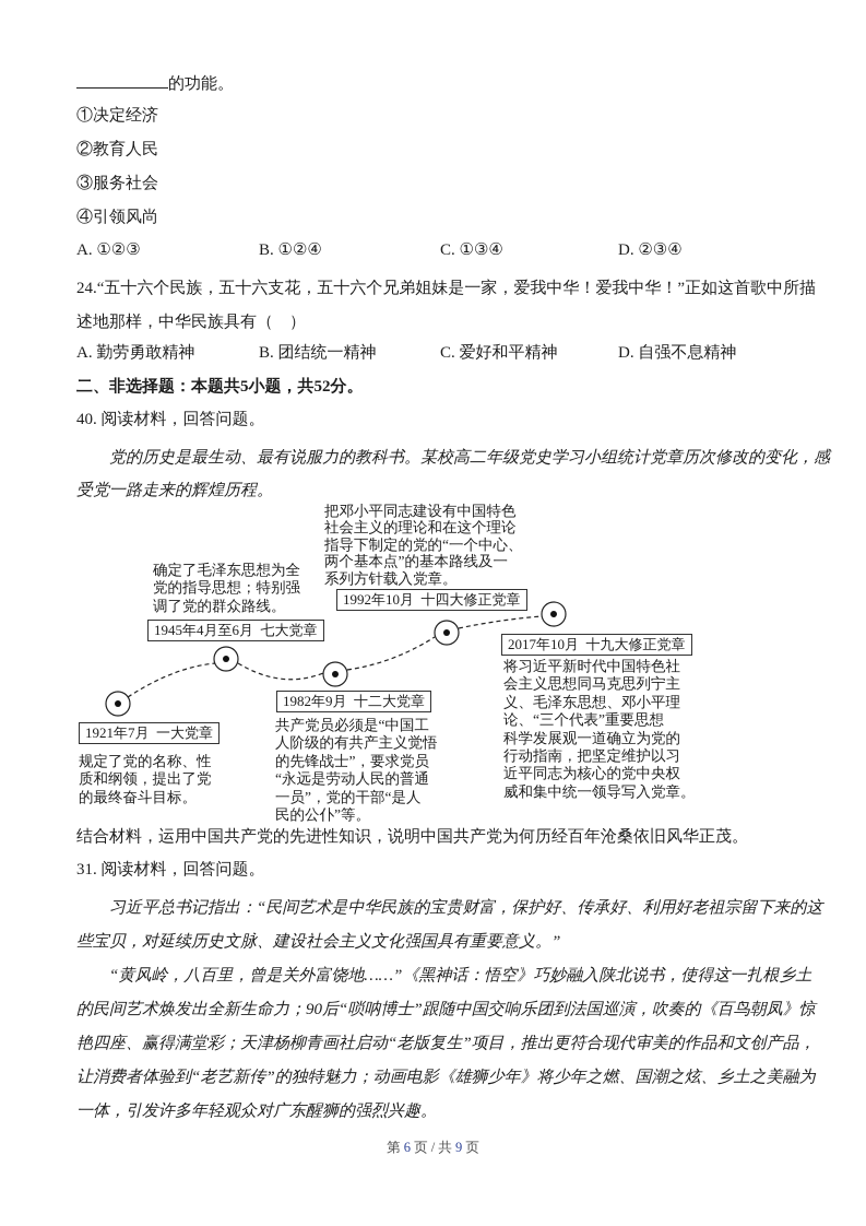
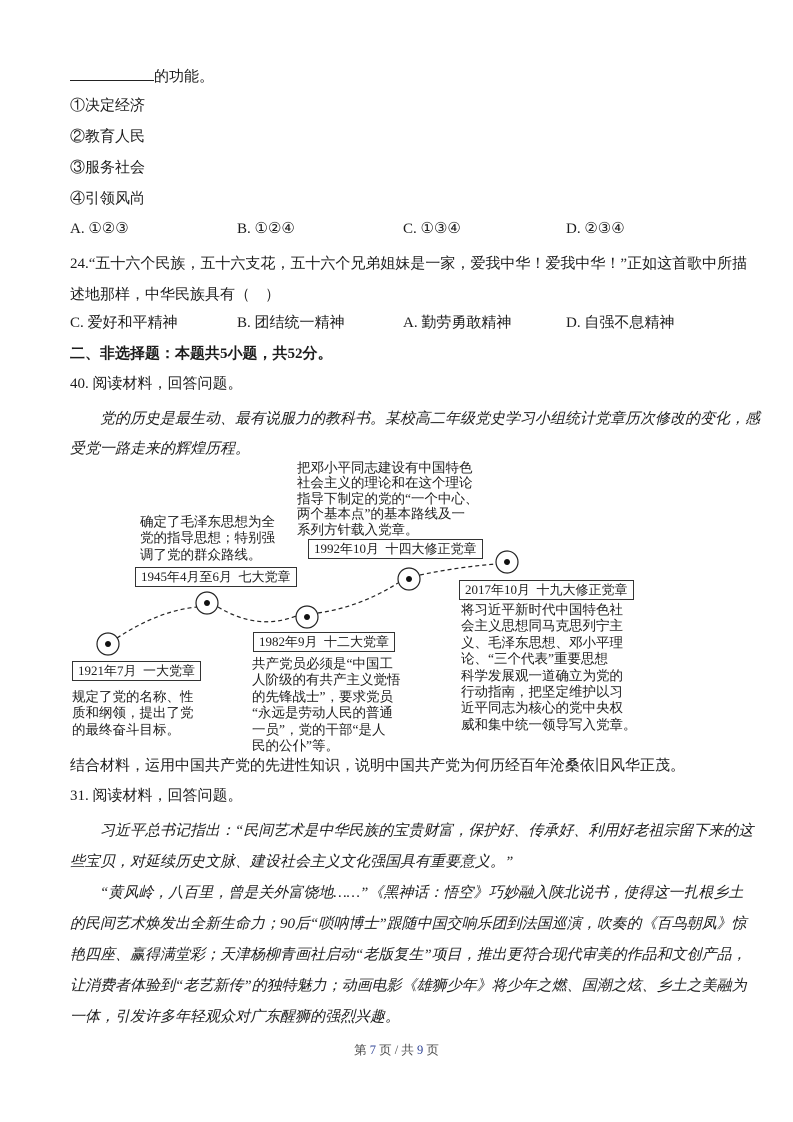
  的功能。
  ①决定经济
  ②教育人民
  ③服务社会
  ④引领风尚
  A. ①②③
  B. ①②④
  C. ①③④
  D. ②③④
  24.“五十六个民族，五十六支花，五十六个兄弟姐妹是一家，爱我中华！爱我中华！”正如这首歌中所描
  述地那样，中华民族具有（ ）
- A. 勤劳勇敢精神
+ C. 爱好和平精神
  B. 团结统一精神
- C. 爱好和平精神
+ A. 勤劳勇敢精神
  D. 自强不息精神
  二、非选择题：本题共5小题，共52分。
  40. 阅读材料，回答问题。
  党的历史是最生动、最有说服力的教科书。某校高二年级党史学习小组统计党章历次修改的变化，感
  受党一路走来的辉煌历程。
  把邓小平同志建设有中国特色
  社会主义的理论和在这个理论
  指导下制定的党的“一个中心、
  两个基本点”的基本路线及一
  系列方针载入党章。
  确定了毛泽东思想为全
  党的指导思想；特别强
  调了党的群众路线。
  1992年10月 十四大修正党章
  1945年4月至6月 七大党章
  2017年10月 十九大修正党章
  1982年9月 十二大党章
  1921年7月 一大党章
  将习近平新时代中国特色社
  会主义思想同马克思列宁主
  义、毛泽东思想、邓小平理
  论、“三个代表”重要思想
  科学发展观一道确立为党的
  行动指南，把坚定维护以习
  近平同志为核心的党中央权
  威和集中统一领导写入党章。
  共产党员必须是“中国工
  人阶级的有共产主义觉悟
  的先锋战士”，要求党员
  “永远是劳动人民的普通
  一员”，党的干部“是人
  民的公仆”等。
  规定了党的名称、性
  质和纲领，提出了党
  的最终奋斗目标。
  结合材料，运用中国共产党的先进性知识，说明中国共产党为何历经百年沧桑依旧风华正茂。
  31. 阅读材料，回答问题。
  习近平总书记指出：“民间艺术是中华民族的宝贵财富，保护好、传承好、利用好老祖宗留下来的这
  些宝贝，对延续历史文脉、建设社会主义文化强国具有重要意义。”
  “黄风岭，八百里，曾是关外富饶地……”《黑神话：悟空》巧妙融入陕北说书，使得这一扎根乡土
  的民间艺术焕发出全新生命力；90后“唢呐博士”跟随中国交响乐团到法国巡演，吹奏的《百鸟朝凤》惊
  艳四座、赢得满堂彩；天津杨柳青画社启动“老版复生”项目，推出更符合现代审美的作品和文创产品，
  让消费者体验到“老艺新传”的独特魅力；动画电影《雄狮少年》将少年之燃、国潮之炫、乡土之美融为
  一体，引发许多年轻观众对广东醒狮的强烈兴趣。
- 第 6 页 / 共 9 页
+ 第 7 页 / 共 9 页
